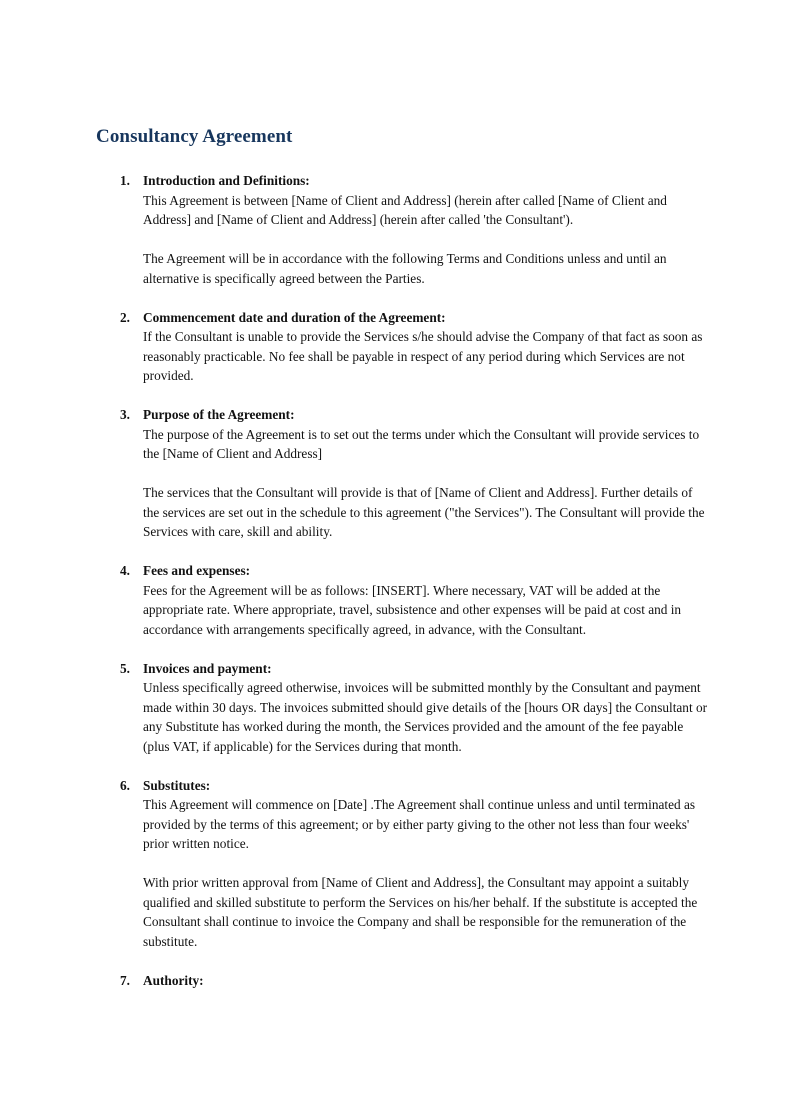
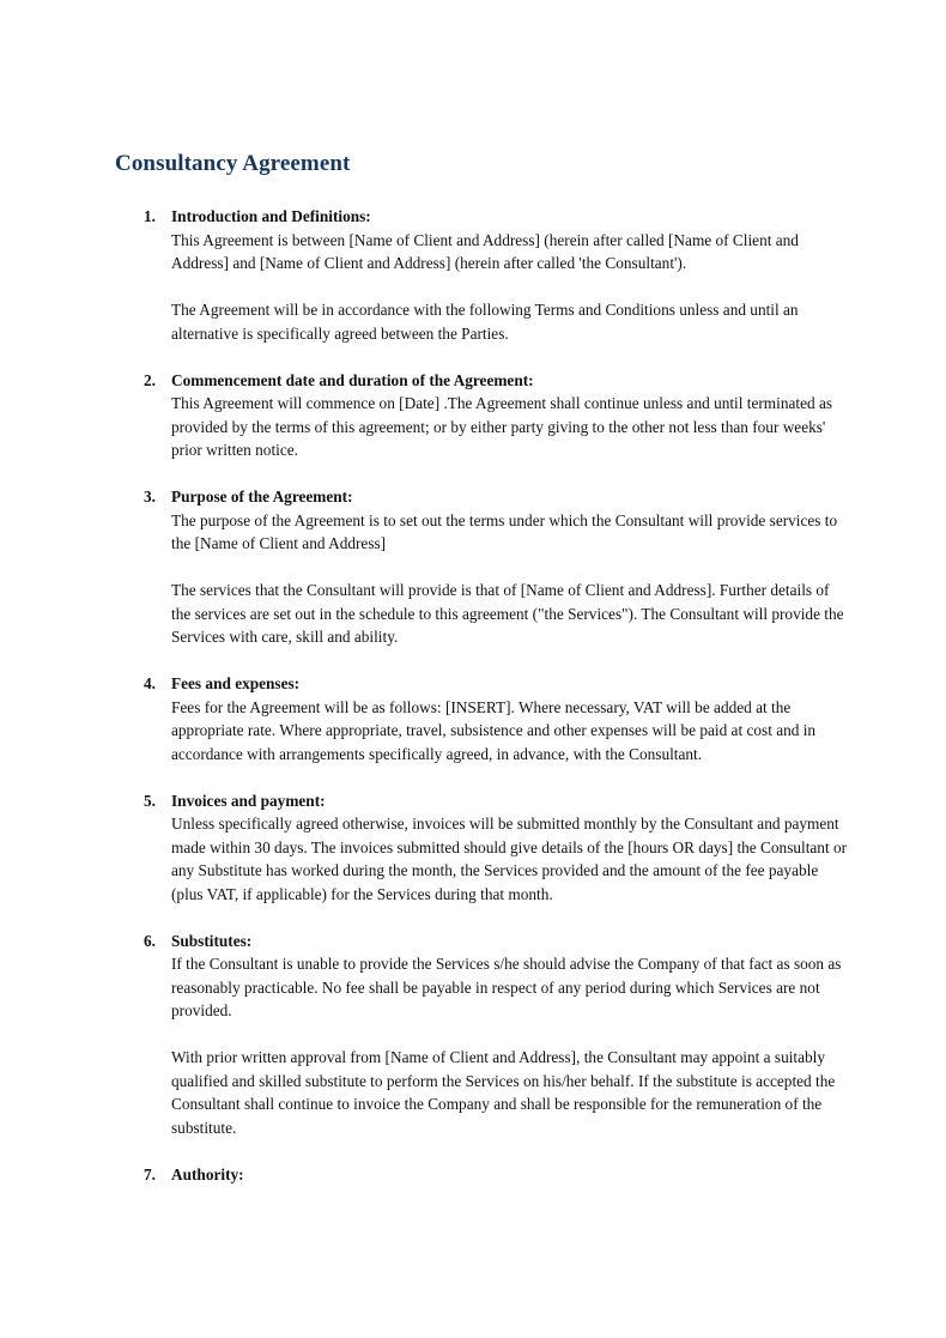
  Consultancy Agreement
  1.
  Introduction and Definitions:
  This Agreement is between [Name of Client and Address] (herein after called [Name of Client and Address] and [Name of Client and Address] (herein after called 'the Consultant').
  The Agreement will be in accordance with the following Terms and Conditions unless and until an alternative is specifically agreed between the Parties.
  2.
  Commencement date and duration of the Agreement:
- If the Consultant is unable to provide the Services s/he should advise the Company of that fact as soon as reasonably practicable. No fee shall be payable in respect of any period during which Services are not provided.
+ This Agreement will commence on [Date] .The Agreement shall continue unless and until terminated as provided by the terms of this agreement; or by either party giving to the other not less than four weeks' prior written notice.
  3.
  Purpose of the Agreement:
  The purpose of the Agreement is to set out the terms under which the Consultant will provide services to the [Name of Client and Address]
  The services that the Consultant will provide is that of [Name of Client and Address]. Further details of the services are set out in the schedule to this agreement ("the Services"). The Consultant will provide the Services with care, skill and ability.
  4.
  Fees and expenses:
  Fees for the Agreement will be as follows: [INSERT]. Where necessary, VAT will be added at the appropriate rate. Where appropriate, travel, subsistence and other expenses will be paid at cost and in accordance with arrangements specifically agreed, in advance, with the Consultant.
  5.
  Invoices and payment:
  Unless specifically agreed otherwise, invoices will be submitted monthly by the Consultant and payment made within 30 days. The invoices submitted should give details of the [hours OR days] the Consultant or any Substitute has worked during the month, the Services provided and the amount of the fee payable (plus VAT, if applicable) for the Services during that month.
  6.
  Substitutes:
- This Agreement will commence on [Date] .The Agreement shall continue unless and until terminated as provided by the terms of this agreement; or by either party giving to the other not less than four weeks' prior written notice.
+ If the Consultant is unable to provide the Services s/he should advise the Company of that fact as soon as reasonably practicable. No fee shall be payable in respect of any period during which Services are not provided.
  With prior written approval from [Name of Client and Address], the Consultant may appoint a suitably qualified and skilled substitute to perform the Services on his/her behalf. If the substitute is accepted the Consultant shall continue to invoice the Company and shall be responsible for the remuneration of the substitute.
  7.
  Authority:
